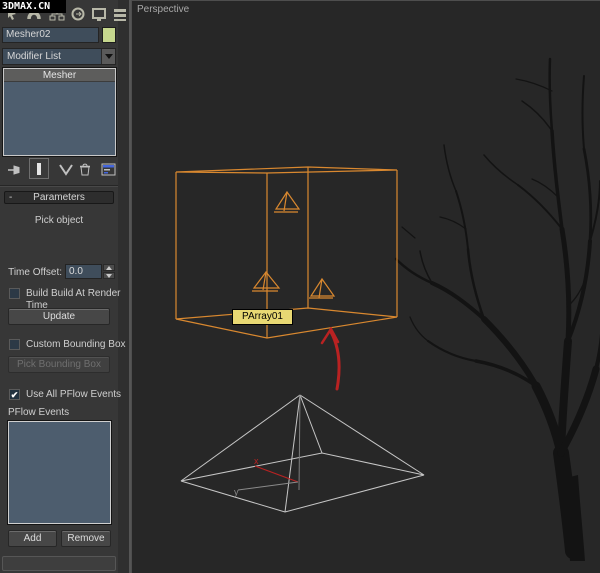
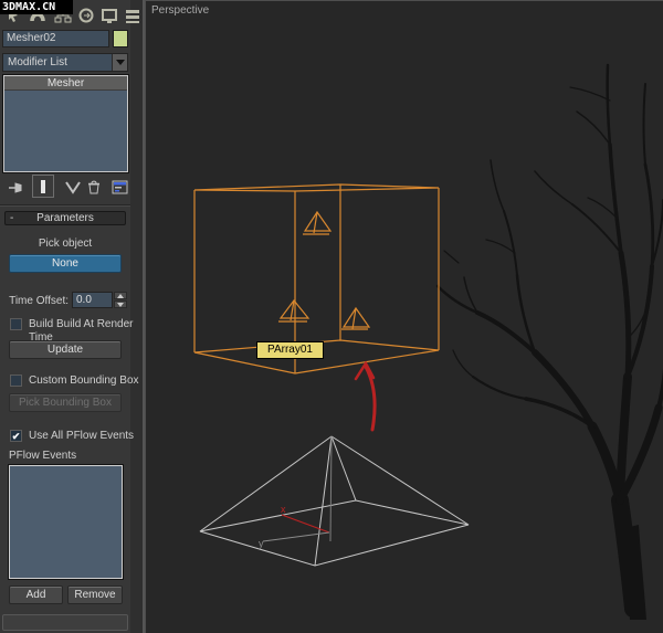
  3DMAX.CN
  Mesher02
  Modifier List
  Mesher
  -
  Parameters
  Pick object
+ None
  Time Offset:
  0.0
  Build Build At Render Time
  Update
  Custom Bounding Box
  Pick Bounding Box
  ✔
  Use All PFlow Events
  PFlow Events
  Add
  Remove
  x
  y
  Perspective
  PArray01
